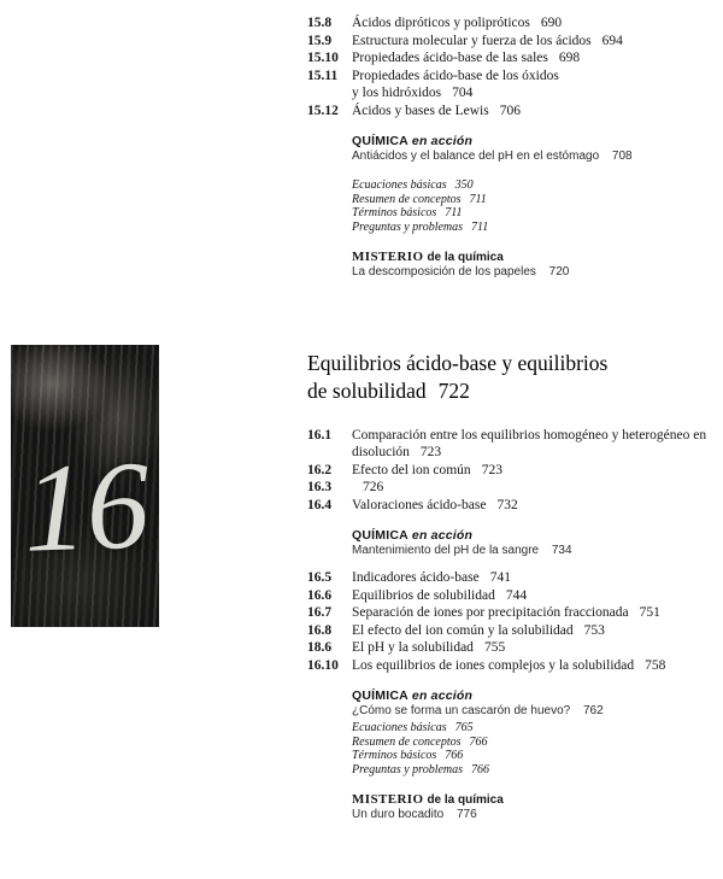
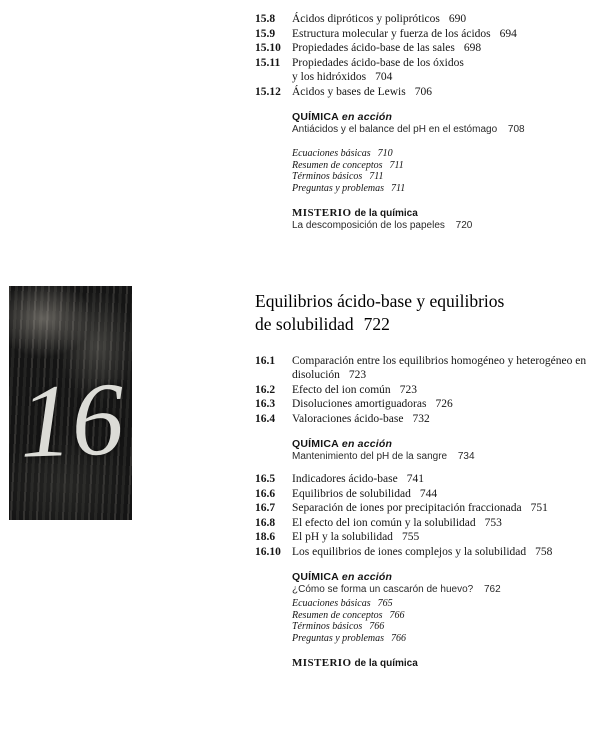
  15.8
  Ácidos dipróticos y polipróticos
  690
  15.9
  Estructura molecular y fuerza de los ácidos
  694
  15.10
  Propiedades ácido-base de las sales
  698
  15.11
  Propiedades ácido-base de los óxidos
  y los hidróxidos
  704
  15.12
  Ácidos y bases de Lewis
  706
  QUÍMICA en acción
  Antiácidos y el balance del pH en el estómago 708
  Ecuaciones básicas
- 350
+ 710
  Resumen de conceptos
  711
  Términos básicos
  711
  Preguntas y problemas
  711
  MISTERIO de la química
  La descomposición de los papeles 720
  Equilibrios ácido-base y equilibrios
  de solubilidad 722
  16.1
  Comparación entre los equilibrios homogéneo y heterogéneo en
  disolución
  723
  16.2
  Efecto del ion común
  723
  16.3
+ Disoluciones amortiguadoras
  726
  16.4
  Valoraciones ácido-base
  732
  QUÍMICA en acción
  Mantenimiento del pH de la sangre 734
  16.5
  Indicadores ácido-base
  741
  16.6
  Equilibrios de solubilidad
  744
  16.7
  Separación de iones por precipitación fraccionada
  751
  16.8
  El efecto del ion común y la solubilidad
  753
  18.6
  El pH y la solubilidad
  755
  16.10
  Los equilibrios de iones complejos y la solubilidad
  758
  QUÍMICA en acción
  ¿Cómo se forma un cascarón de huevo? 762
  Ecuaciones básicas
  765
  Resumen de conceptos
  766
  Términos básicos
  766
  Preguntas y problemas
  766
  MISTERIO de la química
- Un duro bocadito 776
